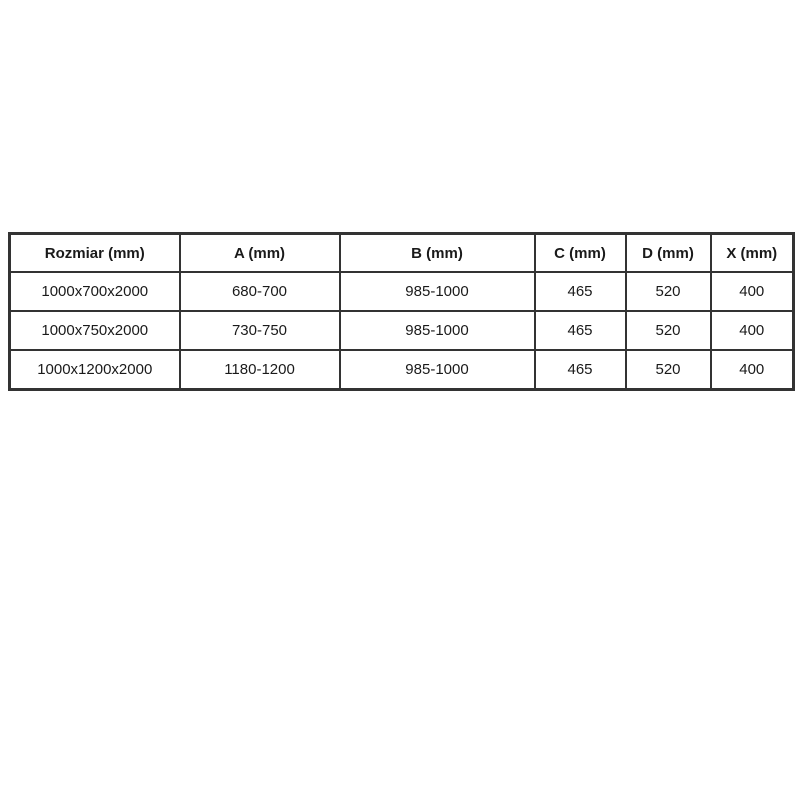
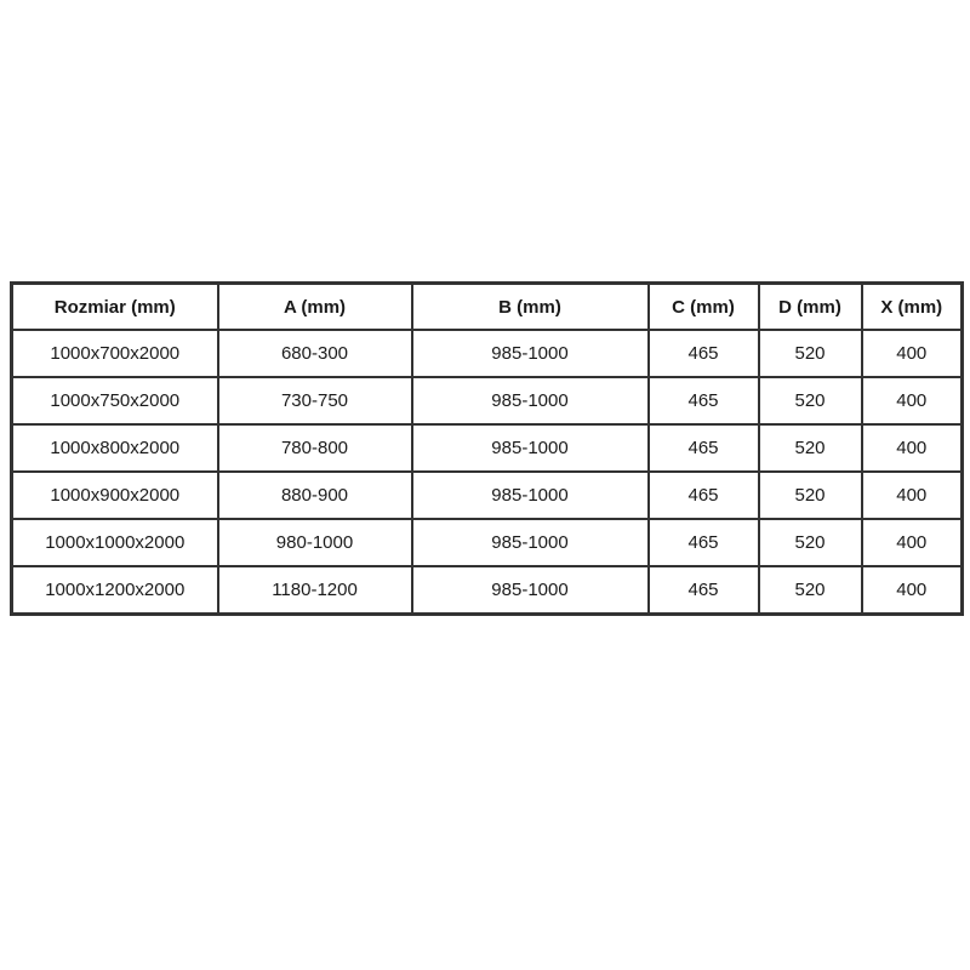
  Rozmiar (mm)	A (mm)	B (mm)	C (mm)	D (mm)	X (mm)
- 1000x700x2000	680-700	985-1000	465	520	400
+ 1000x700x2000	680-300	985-1000	465	520	400
  1000x750x2000	730-750	985-1000	465	520	400
+ 1000x800x2000	780-800	985-1000	465	520	400
+ 1000x900x2000	880-900	985-1000	465	520	400
+ 1000x1000x2000	980-1000	985-1000	465	520	400
  1000x1200x2000	1180-1200	985-1000	465	520	400
